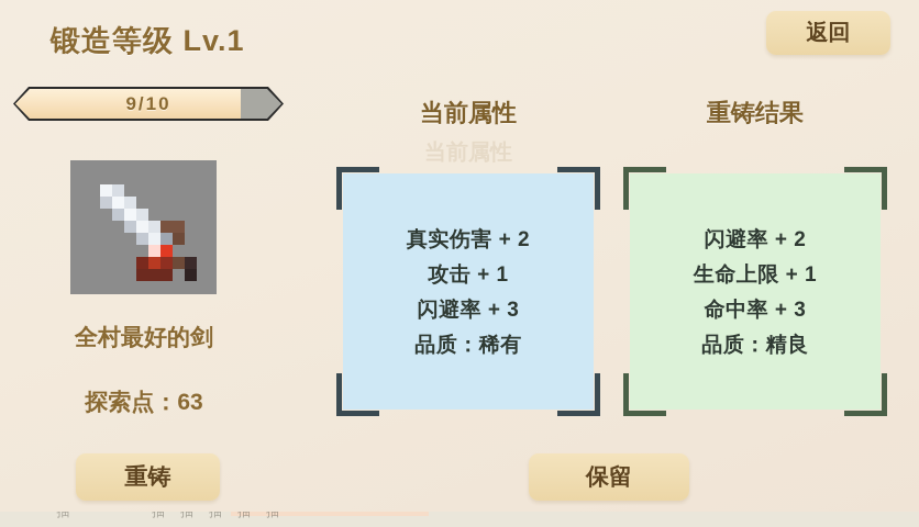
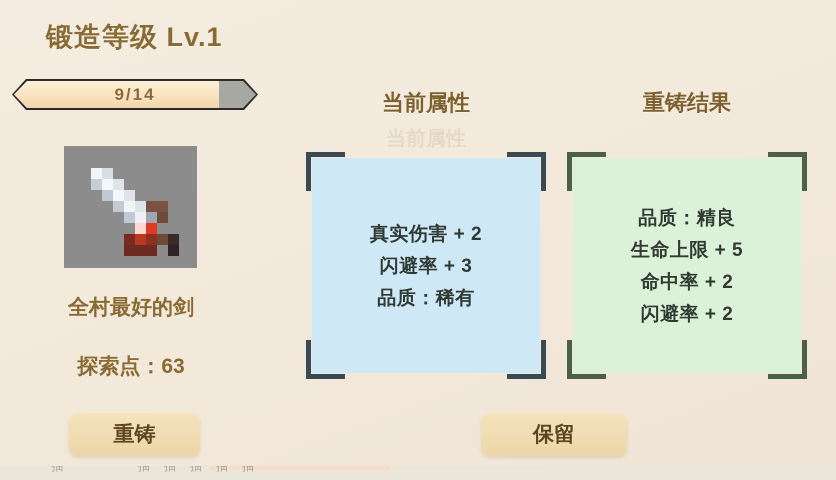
  锻造等级 Lv.1
- 9/10
+ 9/14
- 返回
  全村最好的剑
  探索点：63
  当前属性
  重铸结果
  真实伤害 + 2
- 攻击 + 1
  闪避率 + 3
  品质：稀有
- 闪避率 + 2
+ 品质：精良
- 生命上限 + 1
+ 生命上限 + 5
- 命中率 + 3
+ 命中率 + 2
- 品质：精良
+ 闪避率 + 2
  重铸
  保留
  一 抽 一 抽抽抽抽抽
